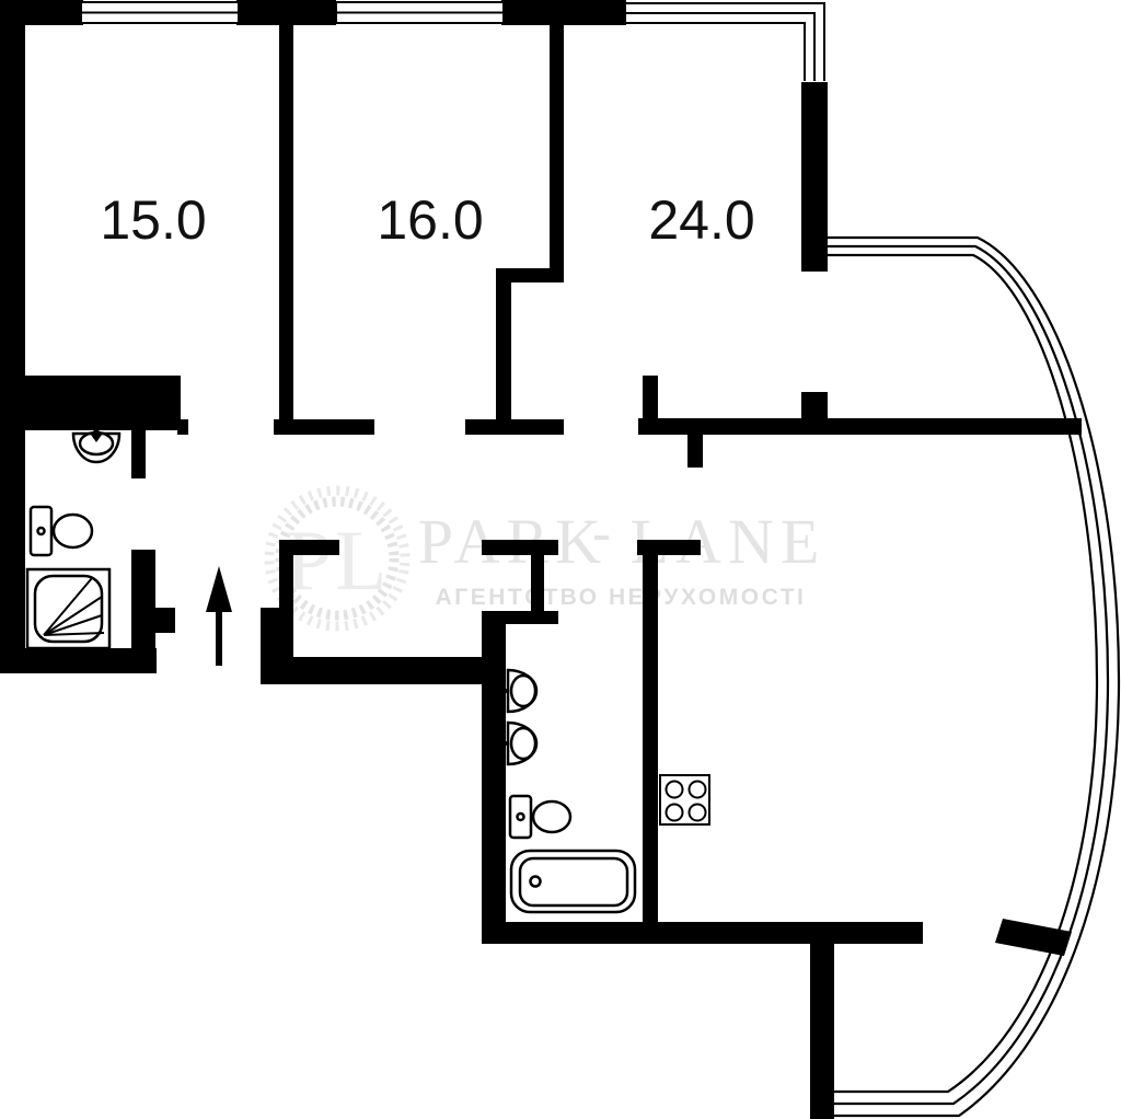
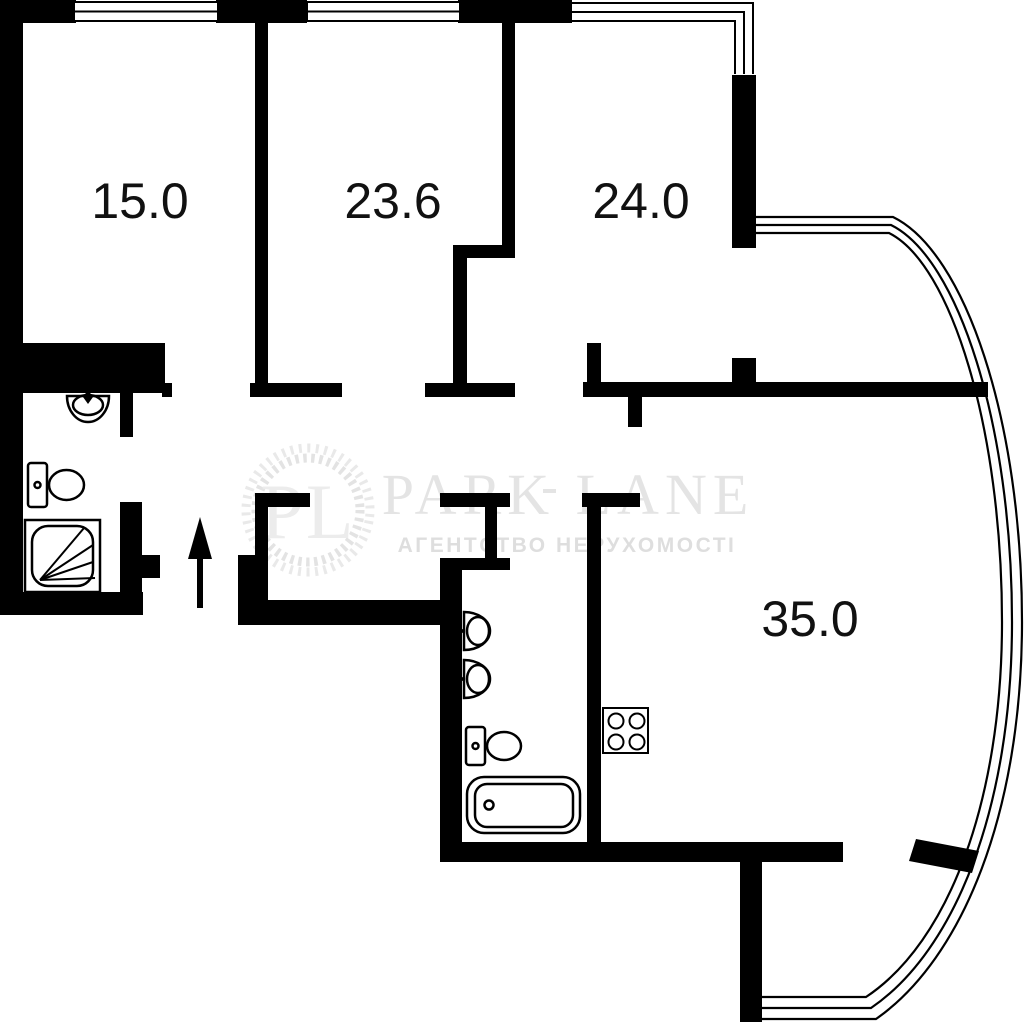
  PL
  PAKANE
  АГЕНТТВО НЕУХОМОСТІ
  15.0
- 16.0
+ 23.6
  24.0
+ 35.0
